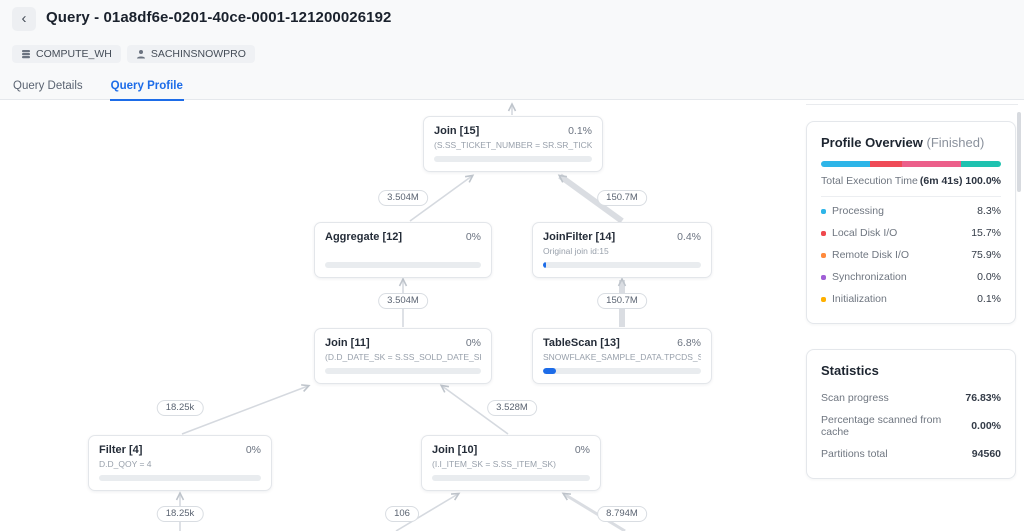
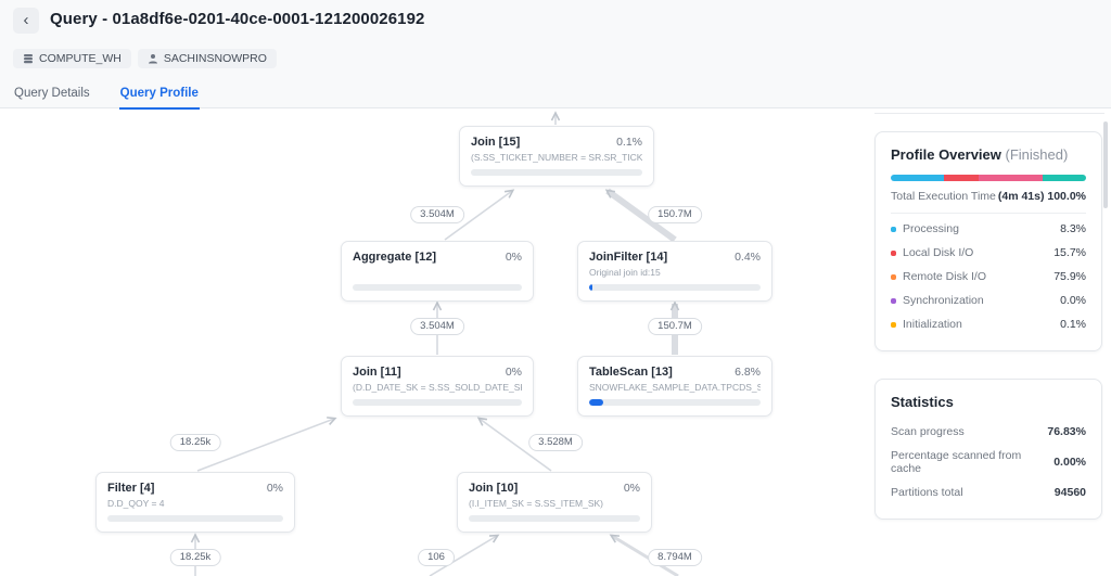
  ‹
  Query - 01a8df6e-0201-40ce-0001-121200026192
  COMPUTE_WH
  SACHINSNOWPRO
  Query Details
  Query Profile
  Join [15]
  0.1%
  (S.SS_TICKET_NUMBER = SR.SR_TICK
  Aggregate [12]
  0%
  JoinFilter [14]
  0.4%
  Original join id:15
  Join [11]
  0%
  (D.D_DATE_SK = S.SS_SOLD_DATE_S
  TableScan [13]
  6.8%
  SNOWFLAKE_SAMPLE_DATA.TPCDS_S
  Filter [4]
  0%
  D.D_QOY = 4
  Join [10]
  0%
  (I.I_ITEM_SK = S.SS_ITEM_SK)
  3.504M
  150.7M
  3.504M
  150.7M
  18.25k
  3.528M
  18.25k
  106
  8.794M
  Profile Overview (Finished)
  Total Execution Time
- (6m 41s) 100.0%
+ (4m 41s) 100.0%
  Processing
  8.3%
  Local Disk I/O
  15.7%
  Remote Disk I/O
  75.9%
  Synchronization
  0.0%
  Initialization
  0.1%
  Statistics
  Scan progress
  76.83%
  Percentage scanned from cache
  0.00%
  Partitions total
  94560
